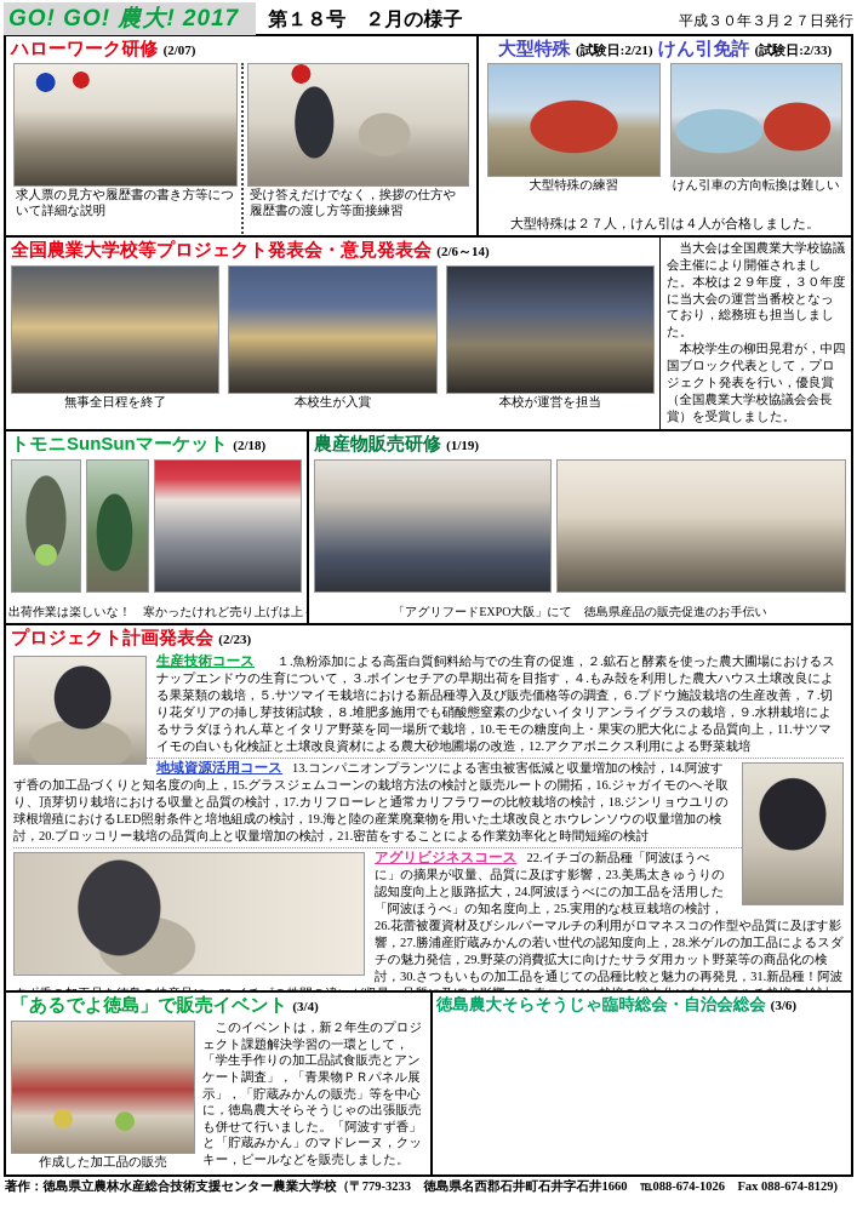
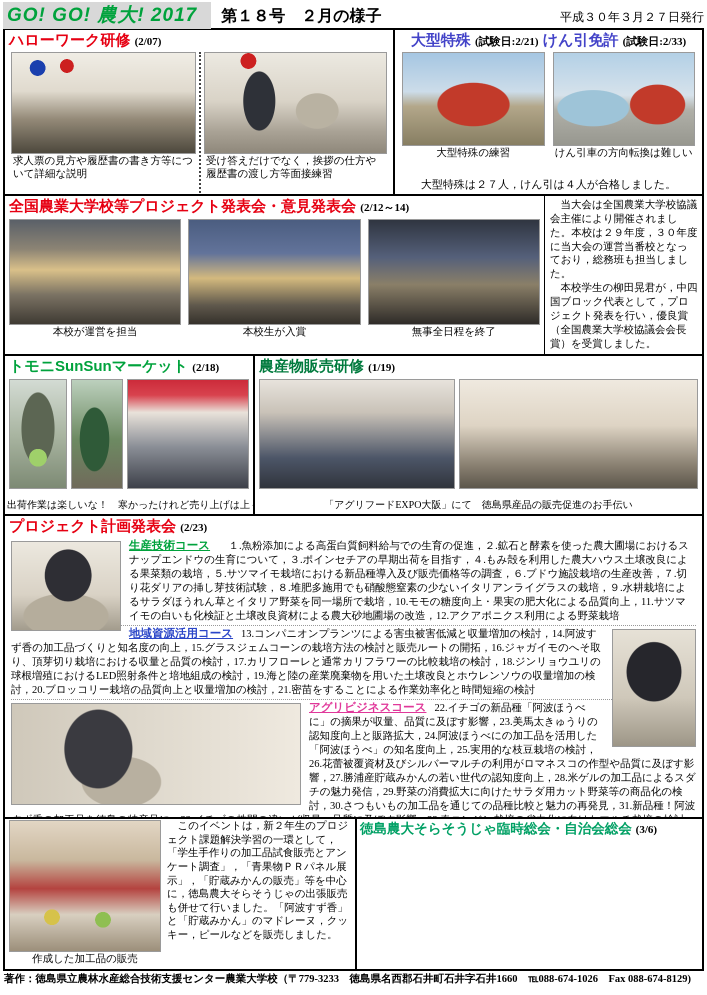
  GO! GO! 農大! 2017
  第１８号 ２月の様子
  平成３０年３月２７日発行
  ハローワーク研修 (2/07)
  求人票の見方や履歴書の書き方等について詳細な説明
  受け答えだけでなく，挨拶の仕方や履歴書の渡し方等面接練習
  大型特殊 (試験日:2/21) けん引免許 (試験日:2/33)
  大型特殊の練習
  けん引車の方向転換は難しい
  大型特殊は２７人，けん引は４人が合格しました。
- 全国農業大学校等プロジェクト発表会・意見発表会 (2/6～14)
+ 全国農業大学校等プロジェクト発表会・意見発表会 (2/12～14)
- 無事全日程を終了
+ 本校が運営を担当
  本校生が入賞
- 本校が運営を担当
+ 無事全日程を終了
  当大会は全国農業大学校協議会主催により開催されました。本校は２９年度，３０年度に当大会の運営当番校となっており，総務班も担当しました。
  本校学生の柳田晃君が，中四国ブロック代表として，プロジェクト発表を行い，優良賞（全国農業大学校協議会会長賞）を受賞しました。
  トモニSunSunマーケット (2/18)
  出荷作業は楽しいな！ 寒かったけれど売り上げは上
  農産物販売研修 (1/19)
  「アグリフードEXPO大阪」にて 徳島県産品の販売促進のお手伝い
  プロジェクト計画発表会 (2/23)
  生産技術コース １.魚粉添加による高蛋白質飼料給与での生育の促進，２.鉱石と酵素を使った農大圃場におけるスナップエンドウの生育について，３.ポインセチアの早期出荷を目指す，４.もみ殻を利用した農大ハウス土壌改良による果菜類の栽培，５.サツマイモ栽培における新品種導入及び販売価格等の調査，６.ブドウ施設栽培の生産改善，７.切り花ダリアの挿し芽技術試験，８.堆肥多施用でも硝酸態窒素の少ないイタリアンライグラスの栽培，９.水耕栽培によるサラダほうれん草とイタリア野菜を同一場所で栽培，10.モモの糖度向上・果実の肥大化による品質向上，11.サツマイモの白いも化検証と土壌改良資材による農大砂地圃場の改造，12.アクアポニクス利用による野菜栽培
  地域資源活用コース 13.コンパニオンプランツによる害虫被害低減と収量増加の検討，14.阿波すず香の加工品づくりと知名度の向上，15.グラスジェムコーンの栽培方法の検討と販売ルートの開拓，16.ジャガイモのへそ取り、頂芽切り栽培における収量と品質の検討，17.カリフローレと通常カリフラワーの比較栽培の検討，18.ジンリョウユリの球根増殖におけるLED照射条件と培地組成の検討，19.海と陸の産業廃棄物を用いた土壌改良とホウレンソウの収量増加の検討，20.ブロッコリー栽培の品質向上と収量増加の検討，21.密苗をすることによる作業効率化と時間短縮の検討
- 「あるでよ徳島」で販売イベント (3/4)
  作成した加工品の販売
  このイベントは，新２年生のプロジェクト課題解決学習の一環として，「学生手作りの加工品試食販売とアンケート調査」，「青果物ＰＲパネル展示」，「貯蔵みかんの販売」等を中心に，徳島農大そらそうじゃの出張販売も併せて行いました。「阿波すず香」と「貯蔵みかん」のマドレーヌ，クッキー，ピールなどを販売しました。
  徳島農大そらそうじゃ臨時総会・自治会総会 (3/6)
  著作：徳島県立農林水産総合技術支援センター農業大学校（〒779-3233 徳島県名西郡石井町石井字石井1660 ℡088-674-1026 Fax 088-674-8129)
